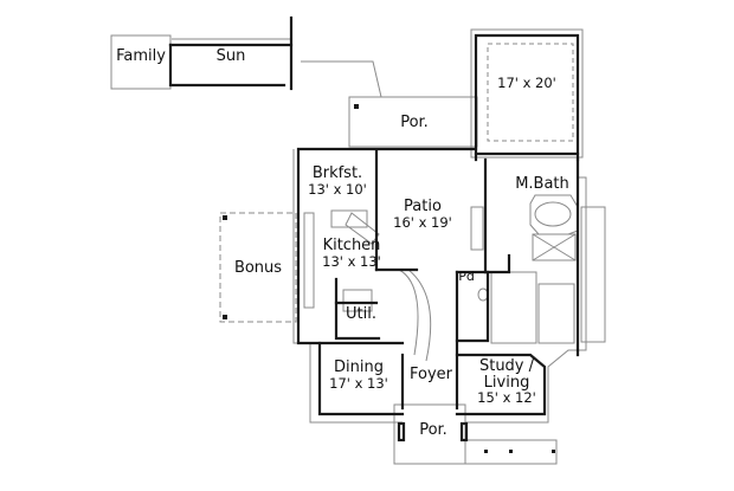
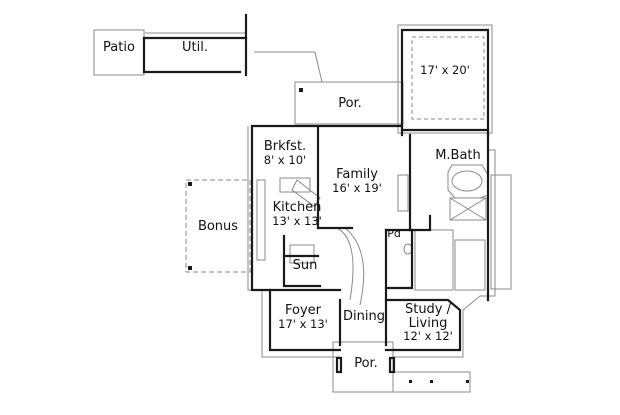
- Family
+ Patio
- Sun
+ Util.
  17' x 20'
  Por.
  Brkfst.
- 13' x 10'
+ 8' x 10'
- Patio
+ Family
  16' x 19'
  M.Bath
  Bonus
  Kitchen
  13' x 13'
  Pd
- Util.
+ Sun
- Dining
+ Foyer
  17' x 13'
- Foyer
+ Dining
  Study /
  Living
- 15' x 12'
+ 12' x 12'
  Por.
